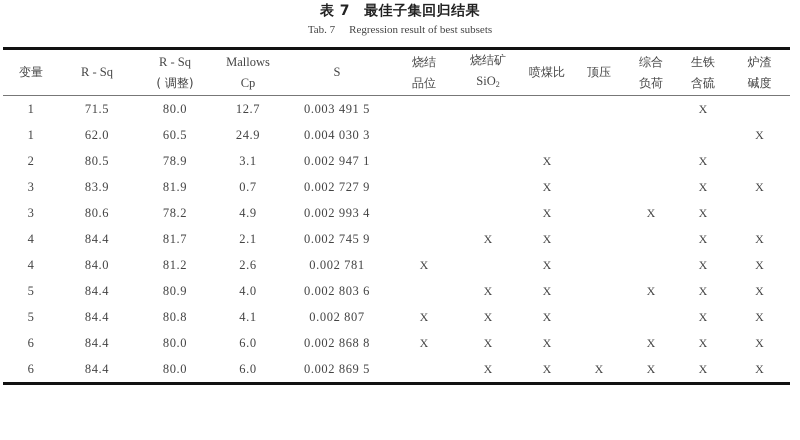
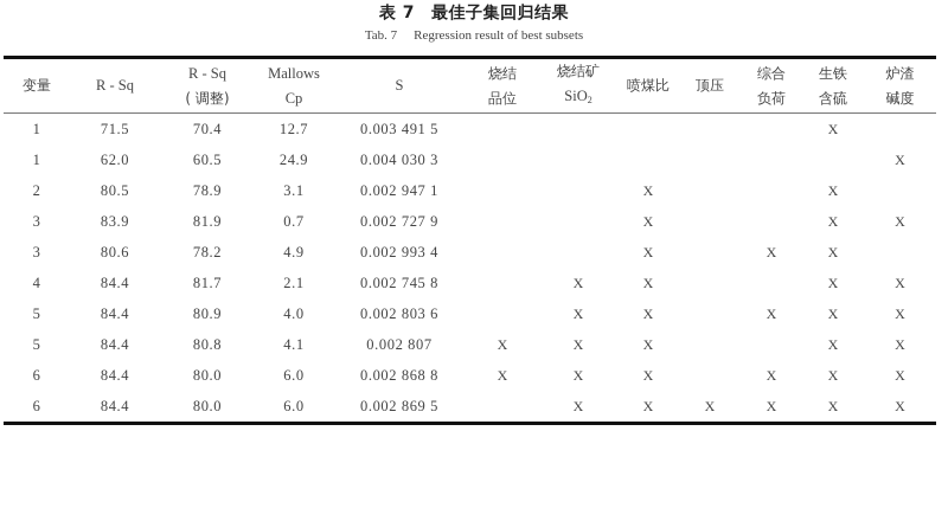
  表 7 最佳子集回归结果
  Tab. 7 Regression result of best subsets
  变量	R - Sq	R - Sq( 调整)	MallowsCp	S	烧结品位	烧结矿SiO2	喷煤比	顶压	综合负荷	生铁含硫	炉渣碱度
- 1	71.5	80.0	12.7	0.003 491 5						X
+ 1	71.5	70.4	12.7	0.003 491 5						X
  1	62.0	60.5	24.9	0.004 030 3							X
  2	80.5	78.9	3.1	0.002 947 1			X			X
  3	83.9	81.9	0.7	0.002 727 9			X			X	X
  3	80.6	78.2	4.9	0.002 993 4			X		X	X
- 4	84.4	81.7	2.1	0.002 745 9		X	X			X	X
+ 4	84.4	81.7	2.1	0.002 745 8		X	X			X	X
- 4	84.0	81.2	2.6	0.002 781	X		X			X	X
  5	84.4	80.9	4.0	0.002 803 6		X	X		X	X	X
  5	84.4	80.8	4.1	0.002 807	X	X	X			X	X
  6	84.4	80.0	6.0	0.002 868 8	X	X	X		X	X	X
  6	84.4	80.0	6.0	0.002 869 5		X	X	X	X	X	X
